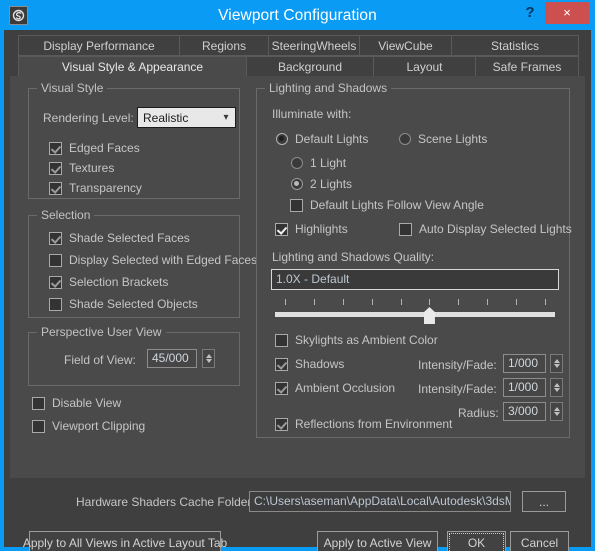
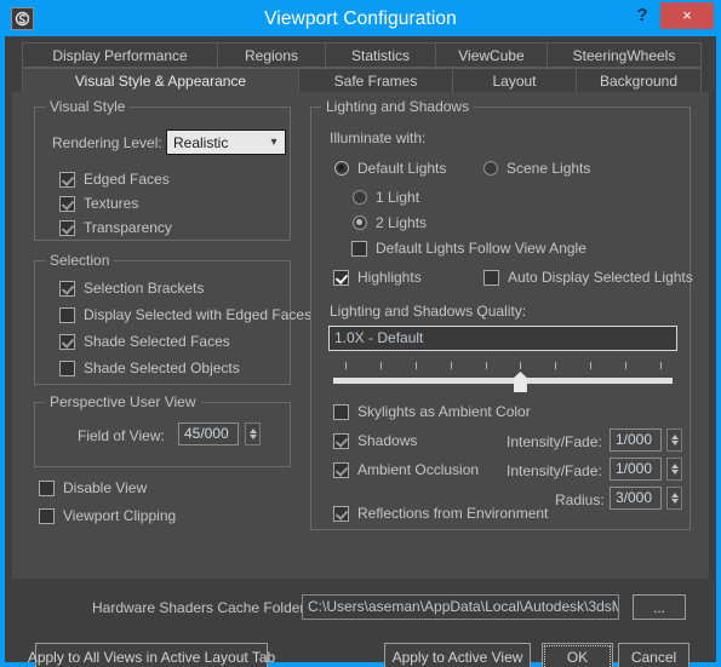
  Viewport Configuration
  ?
  ×
  Display Performance
  Regions
- SteeringWheels
+ Statistics
  ViewCube
- Statistics
+ SteeringWheels
  Visual Style & Appearance
- Background
+ Safe Frames
  Layout
- Safe Frames
+ Background
  Visual Style
  Rendering Level:
  Realistic
  ▾
  Edged Faces
  Textures
  Transparency
  Selection
- Shade Selected Faces
+ Selection Brackets
  Display Selected with Edged Faces
- Selection Brackets
+ Shade Selected Faces
  Shade Selected Objects
  Perspective User View
  Field of View:
  45/000
  Disable View
  Viewport Clipping
  Lighting and Shadows
  Illuminate with:
  Default Lights
  Scene Lights
  1 Light
  2 Lights
  Default Lights Follow View Angle
  Highlights
  Auto Display Selected Lights
  Lighting and Shadows Quality:
  1.0X - Default
  Skylights as Ambient Color
  Shadows
  Intensity/Fade:
  1/000
  Ambient Occlusion
  Intensity/Fade:
  1/000
  Radius:
  3/000
  Reflections from Environment
  Hardware Shaders Cache Folde
  C:\Users\aseman\AppData\Local\Autodesk\3dsM
  ...
  Apply to All Views in Active Layout Tab
  Apply to Active View
  OK
  Cancel
